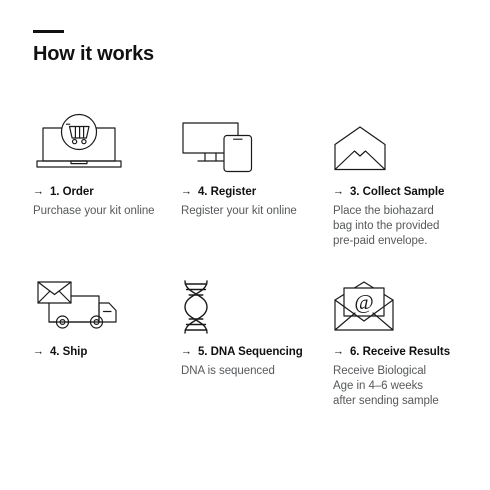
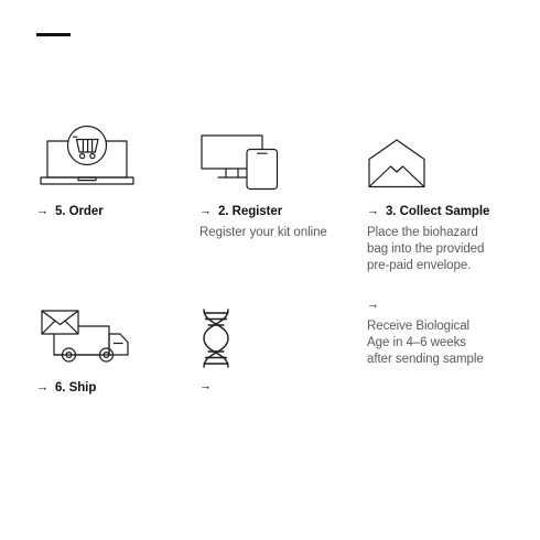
- How it works
  →
- 1. Order
+ 5. Order
- Purchase your kit online
  →
- 4. Register
+ 2. Register
  Register your kit online
  →
  3. Collect Sample
  Place the biohazard
  bag into the provided
  pre-paid envelope.
  →
- 4. Ship
+ 6. Ship
  →
- 5. DNA Sequencing
- DNA is sequenced
- @
  →
- 6. Receive Results
  Receive Biological
  Age in 4–6 weeks
  after sending sample
